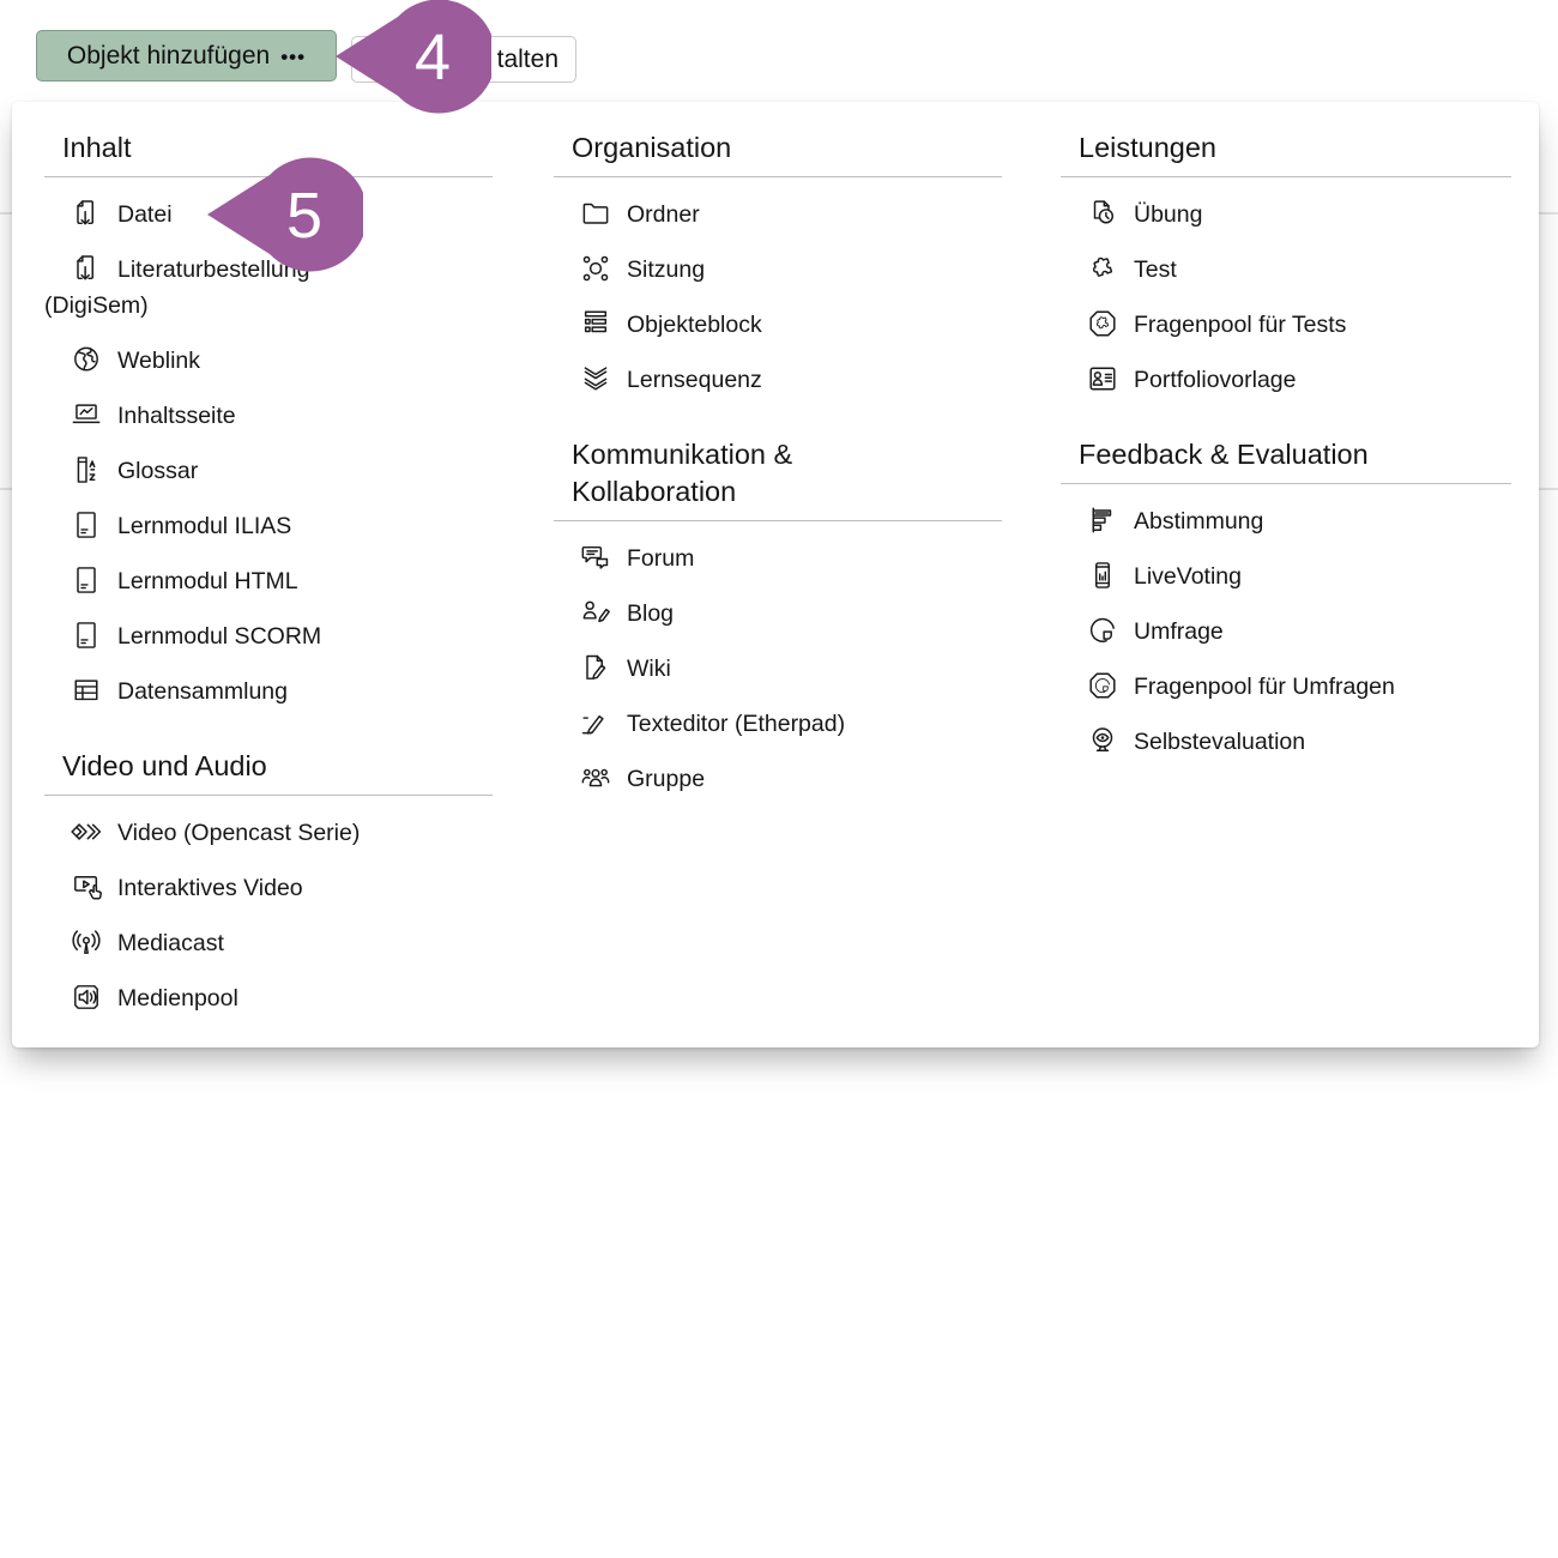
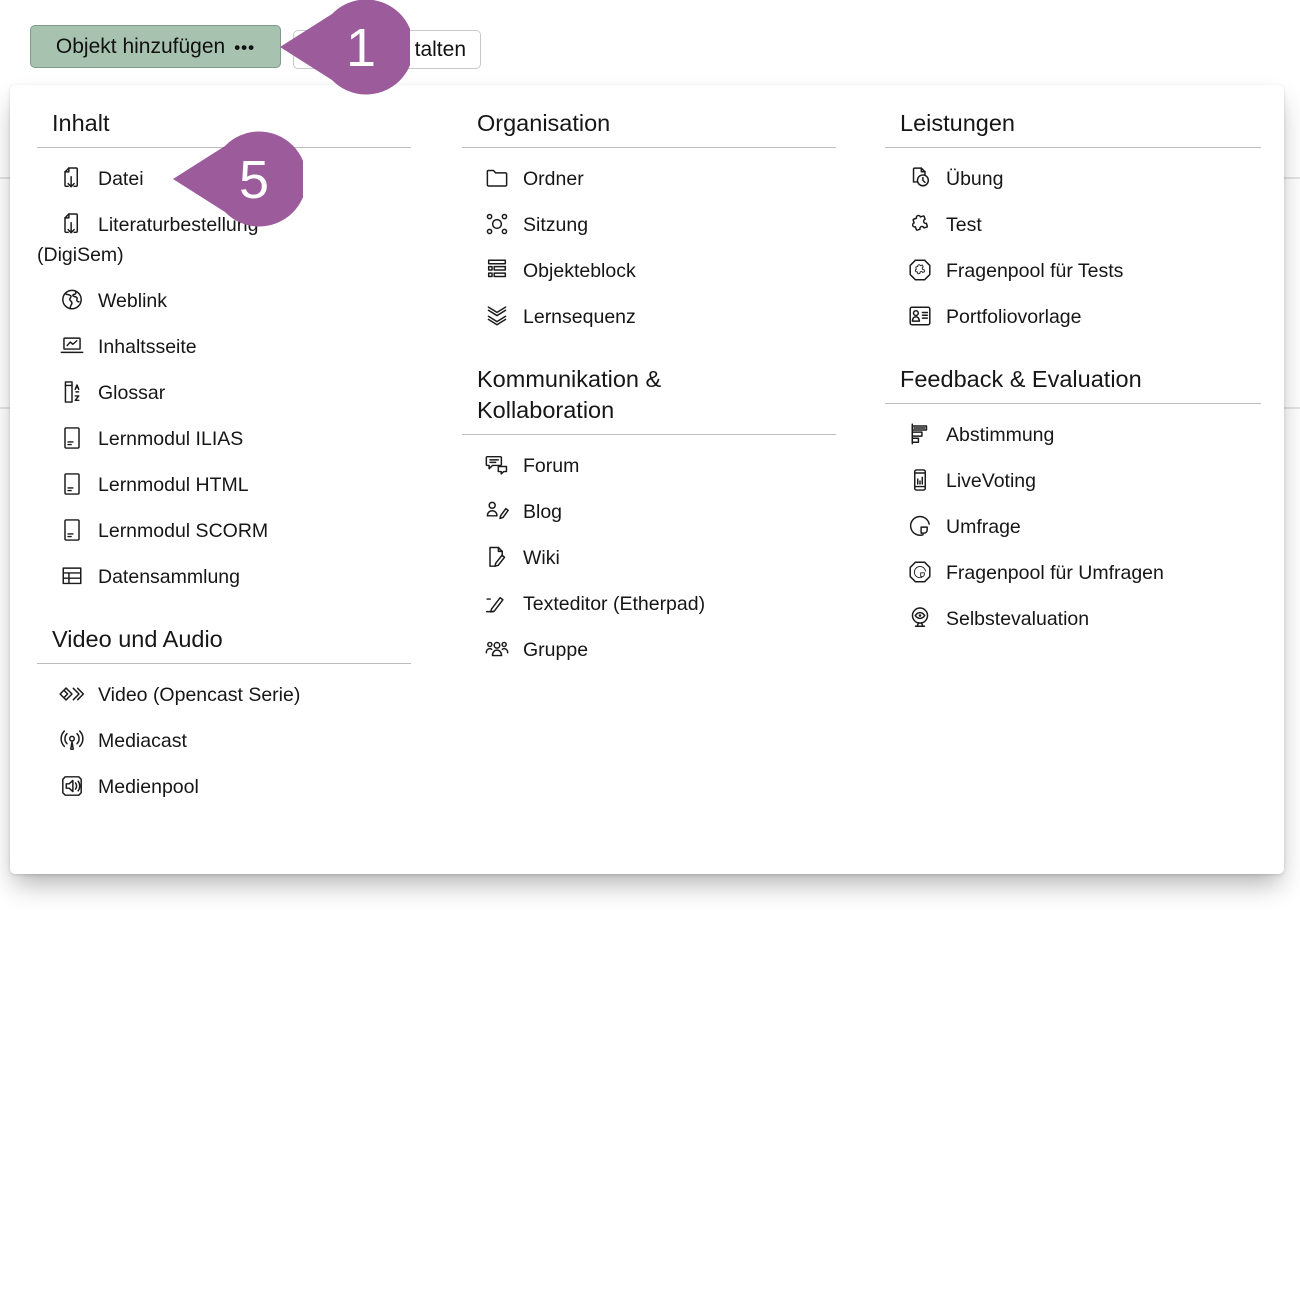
  Objekt hinzufügen
  •••
  talten
  Inhalt
  Datei
  Literaturbestellun (DigiSem)
  Weblink
  Inhaltsseite
  Glossar
  Lernmodul ILIAS
  Lernmodul HTML
  Lernmodul SCORM
  Datensammlung
  Video und Audio
  Video (Opencast Serie)
- Interaktives Video
  Mediacast
  Medienpool
  Organisation
  Ordner
  Sitzung
  Objekteblock
  Lernsequenz
  Kommunikation & Kollaboration
  Forum
  Blog
  Wiki
  Texteditor (Etherpad)
  Gruppe
  Leistungen
  Übung
  Test
  Fragenpool für Tests
  Portfoliovorlage
  Feedback & Evaluation
  Abstimmung
  LiveVoting
  Umfrage
  Fragenpool für Umfragen
  Selbstevaluation
- 4
+ 1
  5
